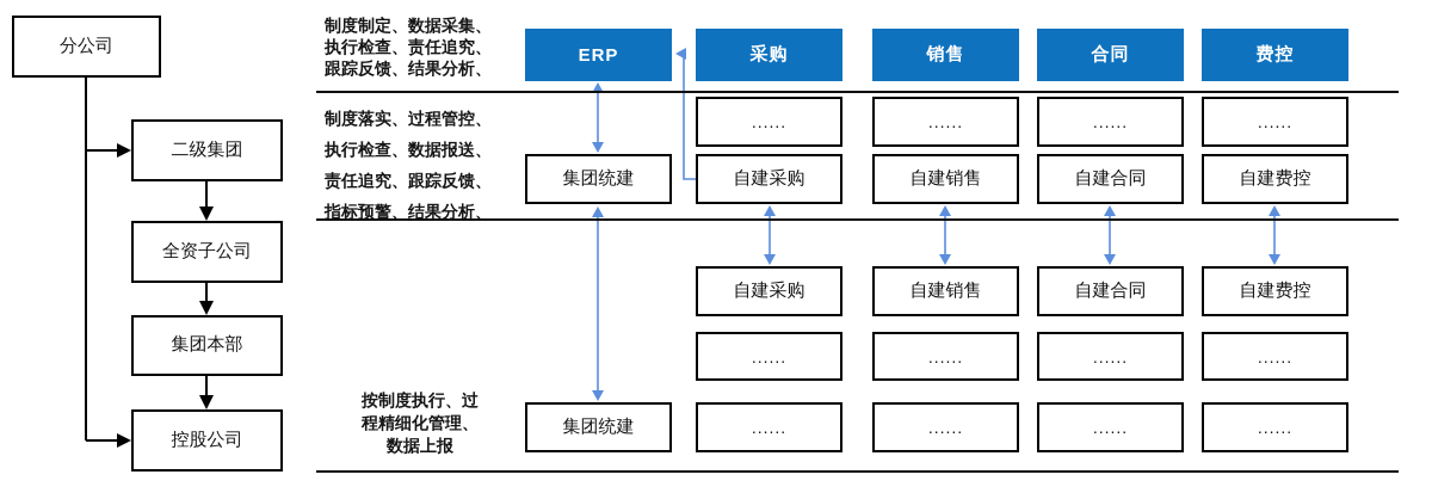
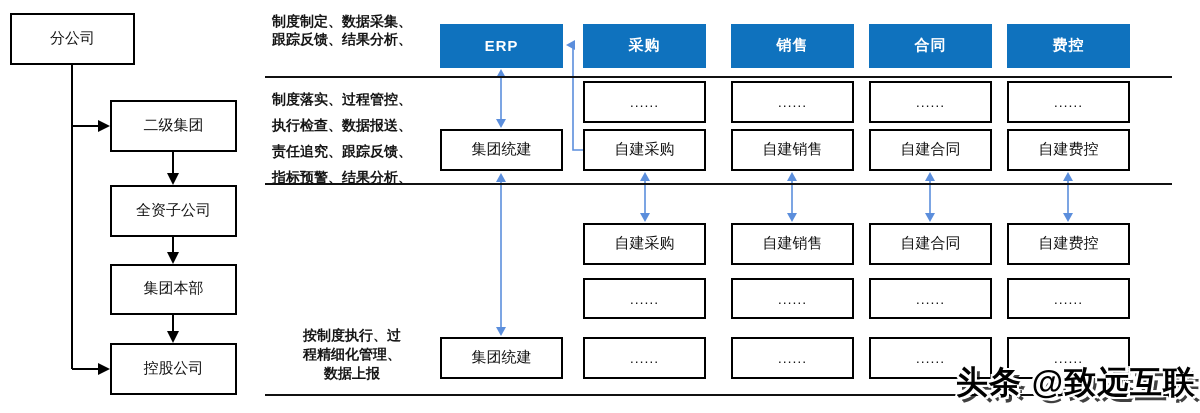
  分公司
  二级集团
  全资子公司
  集团本部
  控股公司
  制度制定、数据采集、
- 执行检查、责任追究、
  跟踪反馈、结果分析、
  制度落实、过程管控、
  执行检查、数据报送、
  责任追究、跟踪反馈、
  指标预警、结果分析、
  按制度执行、过
  程精细化管理、
  数据上报
  ERP
  采购
  销售
  合同
  费控
  ......
  ......
  ......
  ......
  集团统建
  自建采购
  自建销售
  自建合同
  自建费控
  自建采购
  自建销售
  自建合同
  自建费控
  ......
  ......
  ......
  ......
  集团统建
  ......
  ......
  ......
  ......
+ 头条 @致远互联
